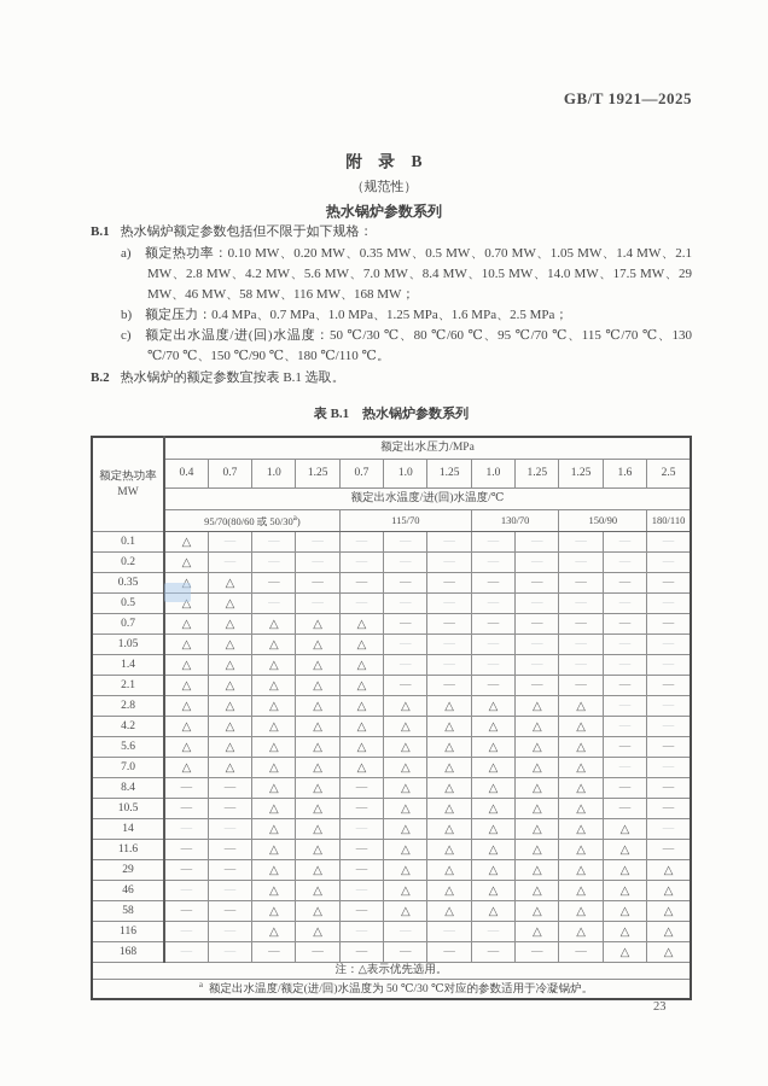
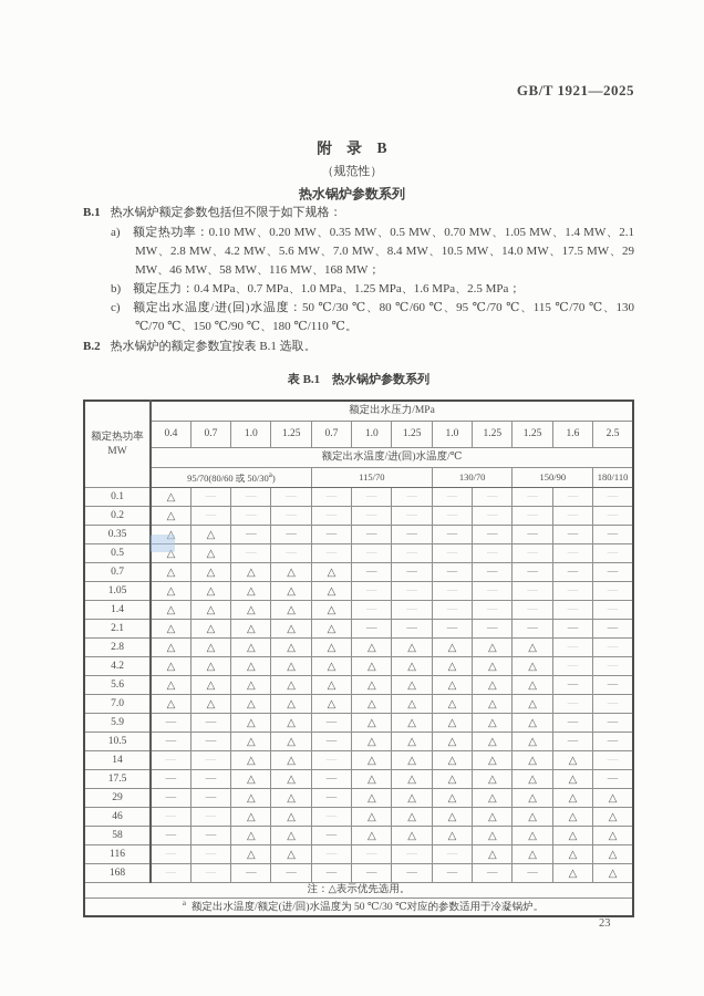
  GB/T 1921—2025
  附 录 B
  （规范性）
  热水锅炉参数系列
  B.1 热水锅炉额定参数包括但不限于如下规格：
  a) 额定热功率：0.10 MW、0.20 MW、0.35 MW、0.5 MW、0.70 MW、1.05 MW、1.4 MW、2.1 MW、2.8 MW、4.2 MW、5.6 MW、7.0 MW、8.4 MW、10.5 MW、14.0 MW、17.5 MW、29 MW、46 MW、58 MW、116 MW、168 MW；
  b) 额定压力：0.4 MPa、0.7 MPa、1.0 MPa、1.25 MPa、1.6 MPa、2.5 MPa；
  c) 额定出水温度/进(回)水温度：50 ℃/30 ℃、80 ℃/60 ℃、95 ℃/70 ℃、115 ℃/70 ℃、130 ℃/70 ℃、150 ℃/90 ℃、180 ℃/110 ℃。
  B.2 热水锅炉的额定参数宜按表 B.1 选取。
  表 B.1 热水锅炉参数系列
  额定热功率 MW	额定出水压力/MPa
  0.4	0.7	1.0	1.25	0.7	1.0	1.25	1.0	1.25	1.25	1.6	2.5
  额定出水温度/进(回)水温度/℃
  95/70(80/60 或 50/30a)	115/70	130/70	150/90	180/110
  0.1	△	—	—	—	—	—	—	—	—	—	—	—
  0.2	△	—	—	—	—	—	—	—	—	—	—	—
  0.35	△	△	—	—	—	—	—	—	—	—	—	—
  0.5	△	△	—	—	—	—	—	—	—	—	—	—
  0.7	△	△	△	△	△	—	—	—	—	—	—	—
  1.05	△	△	△	△	△	—	—	—	—	—	—	—
  1.4	△	△	△	△	△	—	—	—	—	—	—	—
  2.1	△	△	△	△	△	—	—	—	—	—	—	—
  2.8	△	△	△	△	△	△	△	△	△	△	—	—
  4.2	△	△	△	△	△	△	△	△	△	△	—	—
  5.6	△	△	△	△	△	△	△	△	△	△	—	—
  7.0	△	△	△	△	△	△	△	△	△	△	—	—
- 8.4	—	—	△	△	—	△	△	△	△	△	—	—
+ 5.9	—	—	△	△	—	△	△	△	△	△	—	—
  10.5	—	—	△	△	—	△	△	△	△	△	—	—
  14	—	—	△	△	—	△	△	△	△	△	△	—
- 11.6	—	—	△	△	—	△	△	△	△	△	△	—
+ 17.5	—	—	△	△	—	△	△	△	△	△	△	—
  29	—	—	△	△	—	△	△	△	△	△	△	△
  46	—	—	△	△	—	△	△	△	△	△	△	△
  58	—	—	△	△	—	△	△	△	△	△	△	△
  116	—	—	△	△	—	—	—	—	△	△	△	△
  168	—	—	—	—	—	—	—	—	—	—	△	△
  注：△表示优先选用。
  a额定出水温度/额定(进/回)水温度为 50 ℃/30 ℃对应的参数适用于冷凝锅炉。
  23
